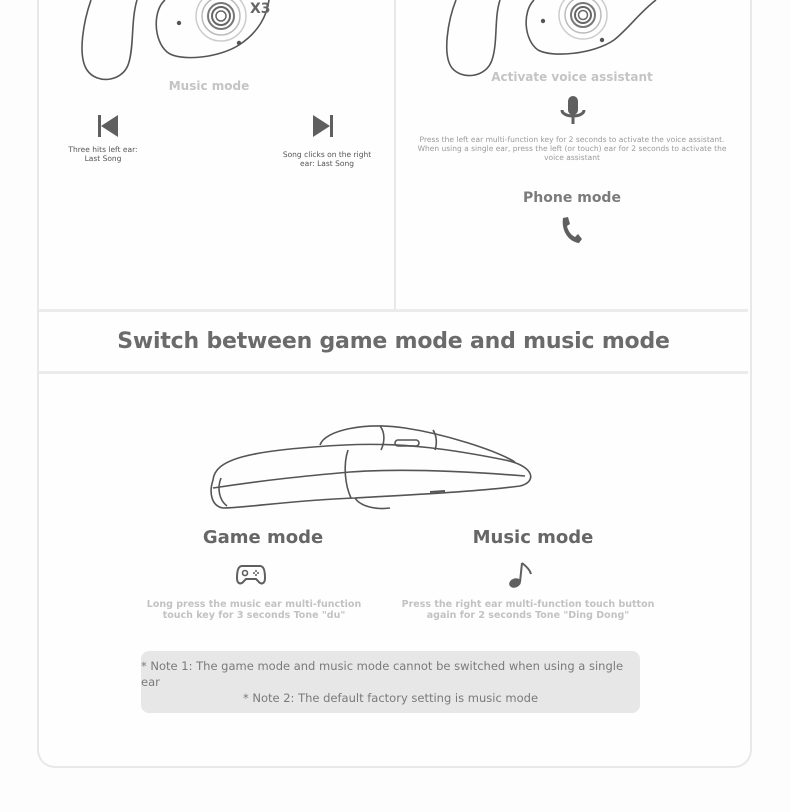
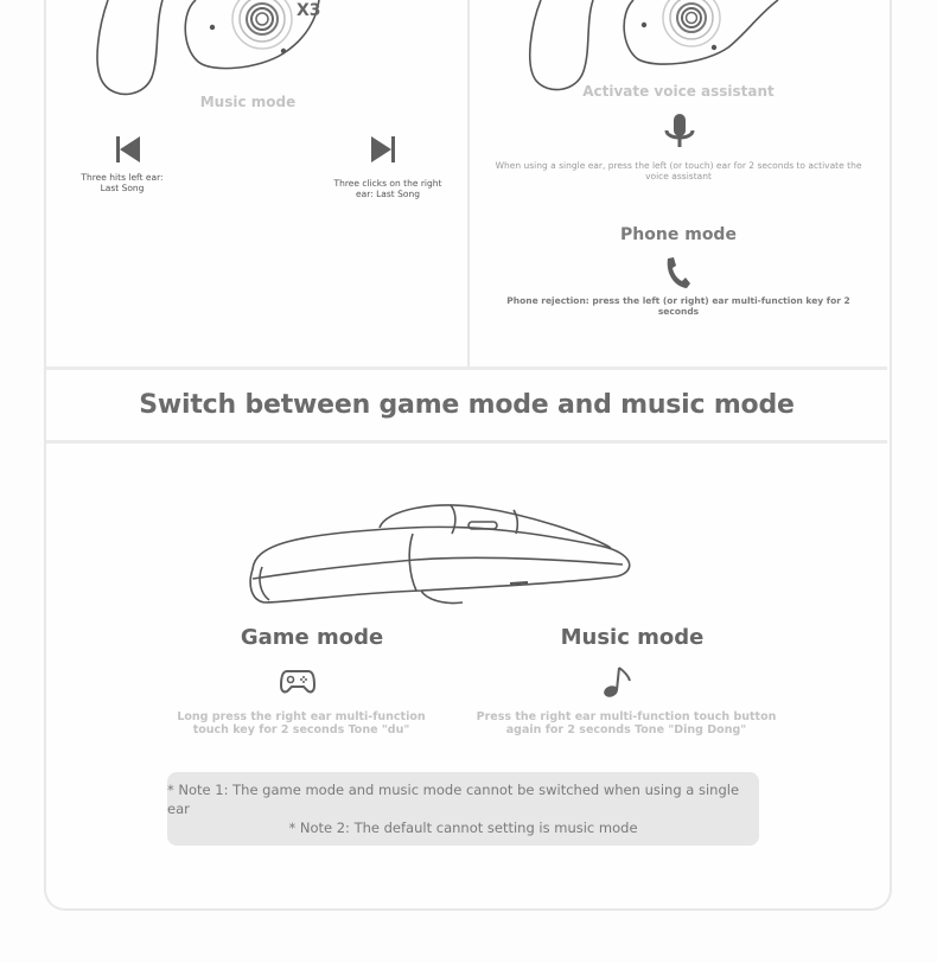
  X3
  Music mode
  Three hits left ear:
  Last Song
- Song clicks on the right
+ Three clicks on the right
  ear: Last Song
  Activate voice assistant
- Press the left ear multi-function key for 2 seconds to activate the voice assistant.
  When using a single ear, press the left (or touch) ear for 2 seconds to activate the
  voice assistant
  Phone mode
+ Phone rejection: press the left (or right) ear multi-function key for 2
+ seconds
  Switch between game mode and music mode
  Game mode
- Long press the music ear multi-function
+ Long press the right ear multi-function
- touch key for 3 seconds Tone "du"
+ touch key for 2 seconds Tone "du"
  Music mode
  Press the right ear multi-function touch button
  again for 2 seconds Tone "Ding Dong"
  * Note 1: The game mode and music mode cannot be switched when using a single ear
- * Note 2: The default factory setting is music mode
+ * Note 2: The default cannot setting is music mode
